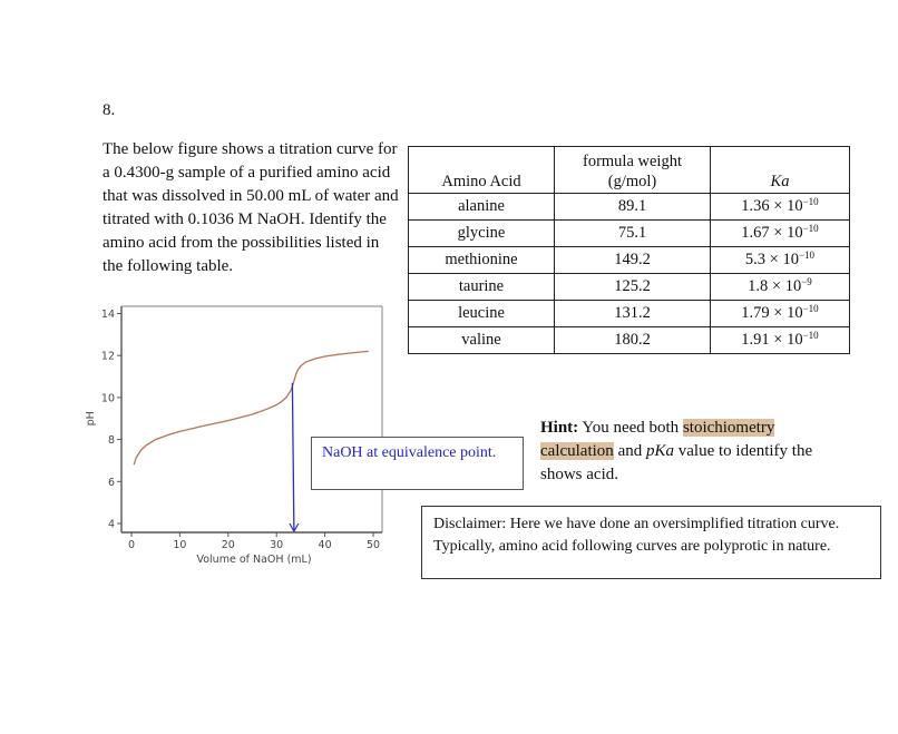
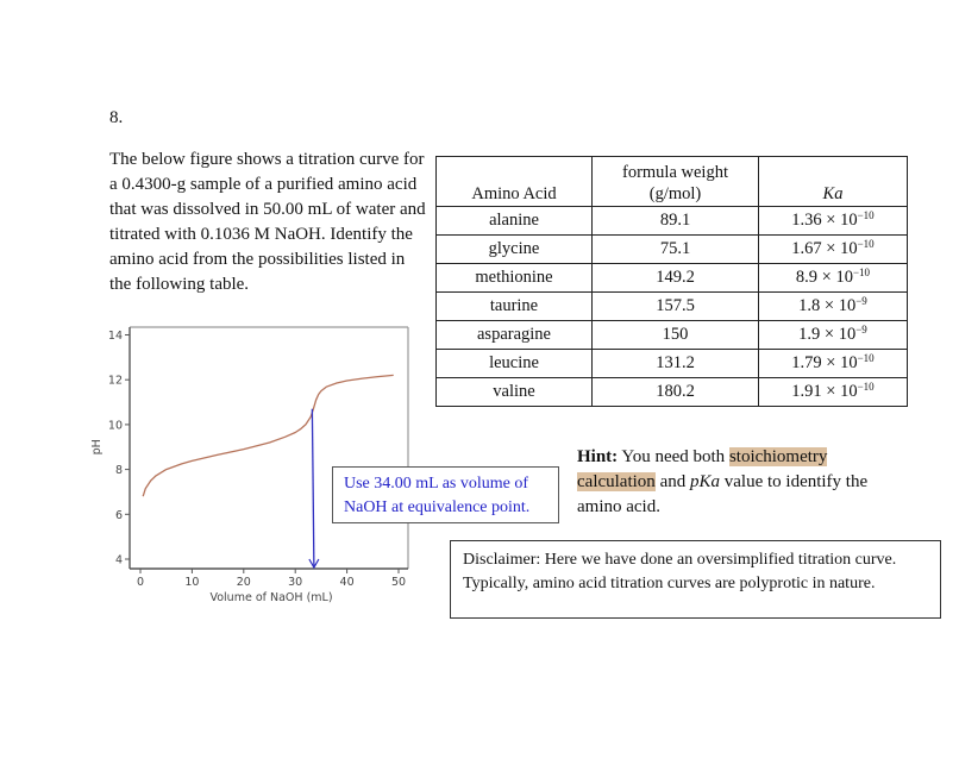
  8.
  The below figure shows a titration curve for a 0.4300-g sample of a purified amino acid that was dissolved in 50.00 mL of water and titrated with 0.1036 M NaOH. Identify the amino acid from the possibilities listed in the following table.
  Amino Acid	formula weight (g/mol)	Ka
  alanine	89.1	1.36 × 10−10
  glycine	75.1	1.67 × 10−10
- methionine	149.2	5.3 × 10−10
+ methionine	149.2	8.9 × 10−10
- taurine	125.2	1.8 × 10−9
+ taurine	157.5	1.8 × 10−9
+ asparagine	150	1.9 × 10−9
  leucine	131.2	1.79 × 10−10
  valine	180.2	1.91 × 10−10
  4
  6
  8
  10
  12
  14
  0
  10
  20
  30
  40
  50
  Volume of NaOH (mL)
+ Use 34.00 mL as volume of
  NaOH at equivalence point.
  Hint: You need both stoichiometry
- calculation and pKa value to identify the shows acid.
+ calculation and pKa value to identify the amino acid.
  Disclaimer: Here we have done an oversimplified titration curve.
- Typically, amino acid following curves are polyprotic in nature.
+ Typically, amino acid titration curves are polyprotic in nature.
